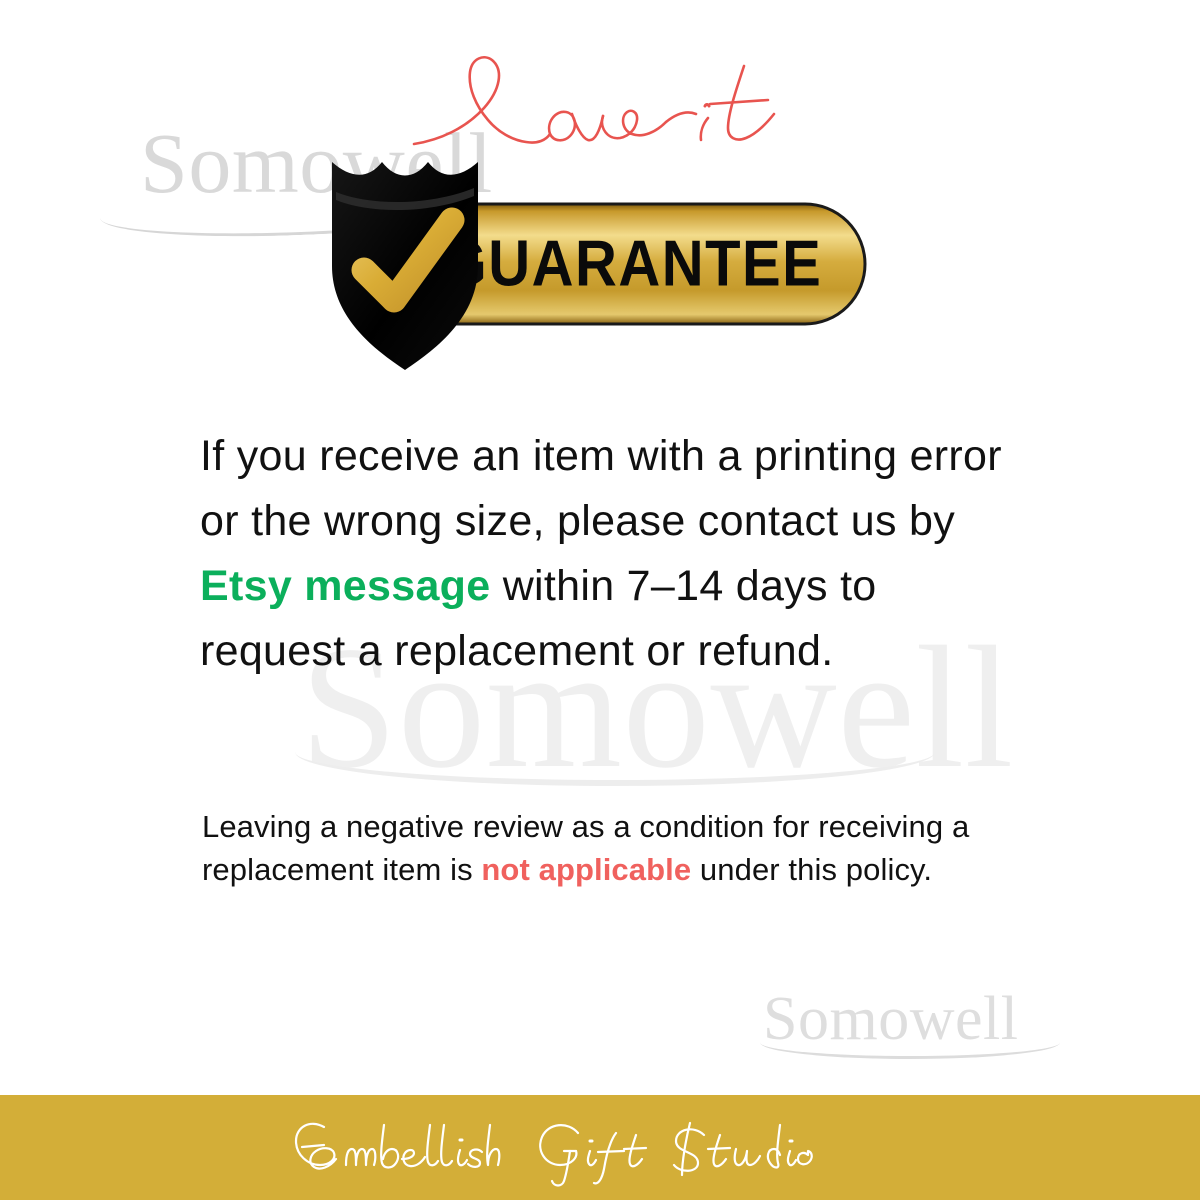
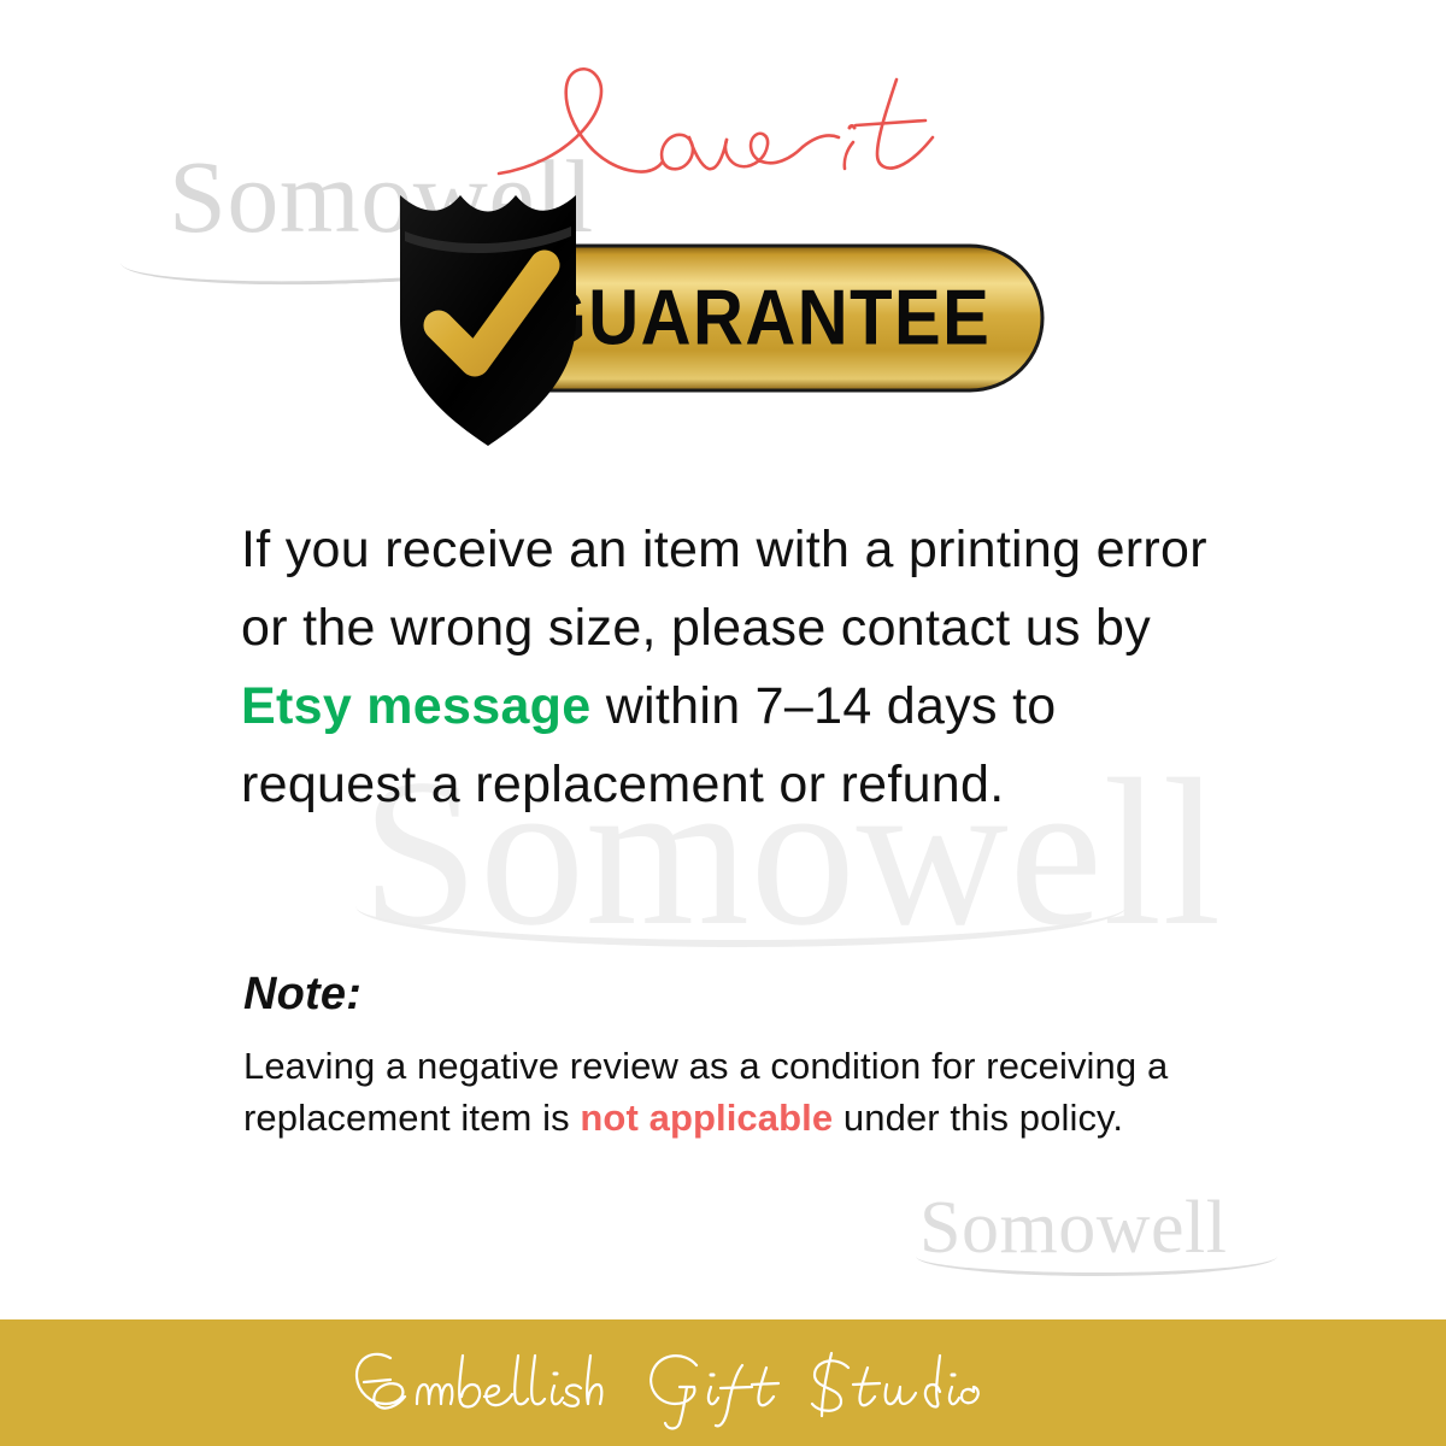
  Somowell
  Somowell
  Somowell
  UARANTEE
  If you receive an item with a printing error or the wrong size, please contact us by Etsy message within 7–14 days to request a replacement or refund.
+ Note:
  Leaving a negative review as a condition for receiving a replacement item is not applicable under this policy.
